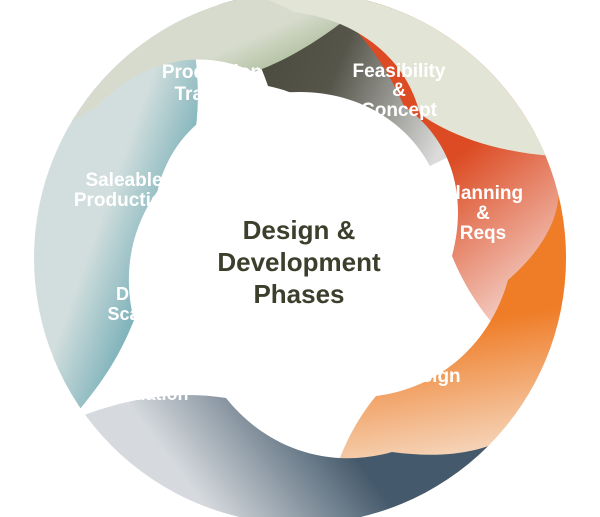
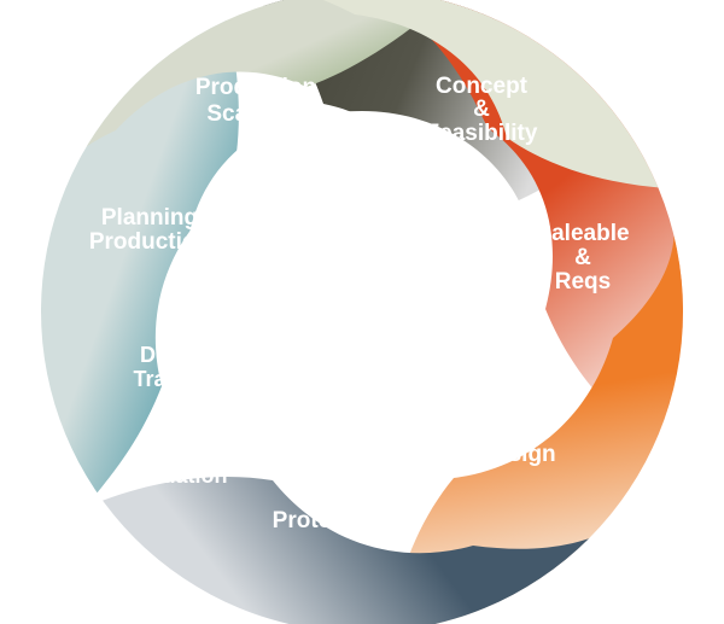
- Feasibility
+ Concept
  &
- Concept
+ Feasibility
- Planning
+ Saleable
  &
  Reqs
  Design
+ Prototype
  Design
- Scale-Up
+ Transfer
  Process
  Validation
- Saleable
+ Planning
  Production
  Production
- Transfer
+ Scale-Up
- Design &
- Development
- Phases
